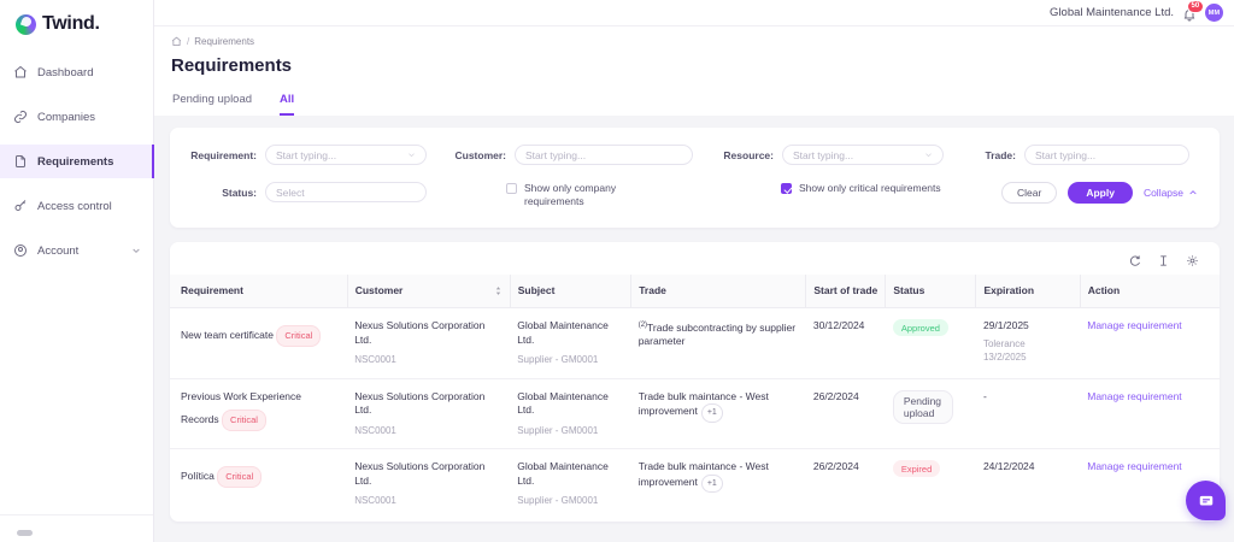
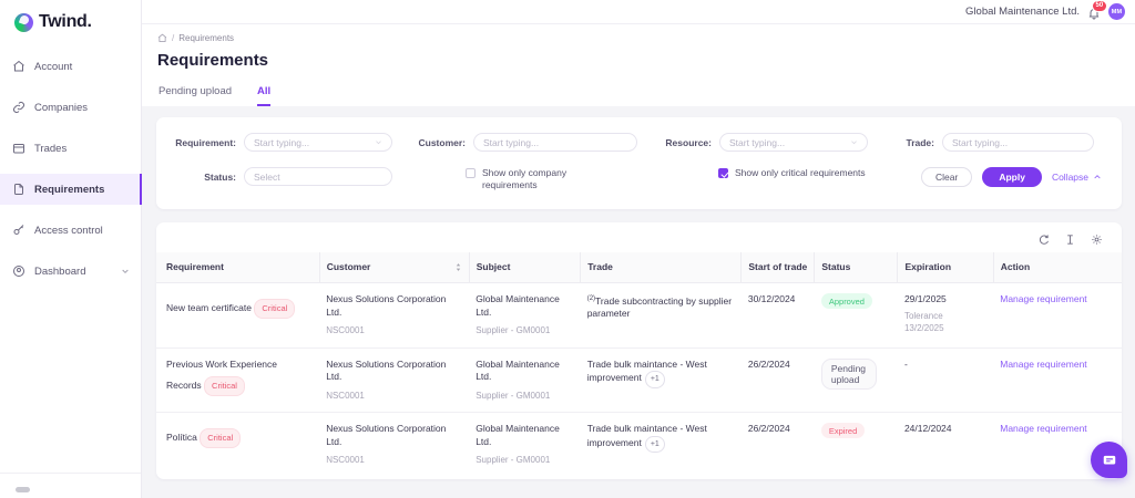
  Twind.
- Dashboard
+ Account
  Companies
+ Trades
  Requirements
  Access control
- Account
+ Dashboard
  Global Maintenance Ltd.
  /
  Requirements
  Requirements
  Pending upload
  All
  Requirement:
  Start typing...
  Customer:
  Start typing...
  Resource:
  Start typing...
  Trade:
  Start typing...
  Status:
  Select
  Show only company requirements
  Show only critical requirements
  Clear
  Apply
  Collapse
  Requirement	Customer	Subject	Trade	Start of trade	Status	Expiration	Action
  New team certificate Critical	Nexus Solutions Corporation Ltd. NSC0001	Global Maintenance Ltd. Supplier - GM0001	Trade subcontracting by supplier parameter	30/12/2024	Approved	29/1/2025 Tolerance 13/2/2025	Manage requirement
  Previous Work Experience Records Critical	Nexus Solutions Corporation Ltd. NSC0001	Global Maintenance Ltd. Supplier - GM0001	Trade bulk maintance - West improvement	26/2/2024	Pending upload	-	Manage requirement
  Política Critical	Nexus Solutions Corporation Ltd. NSC0001	Global Maintenance Ltd. Supplier - GM0001	Trade bulk maintance - West improvement	26/2/2024	Expired	24/12/2024	Manage requirement
